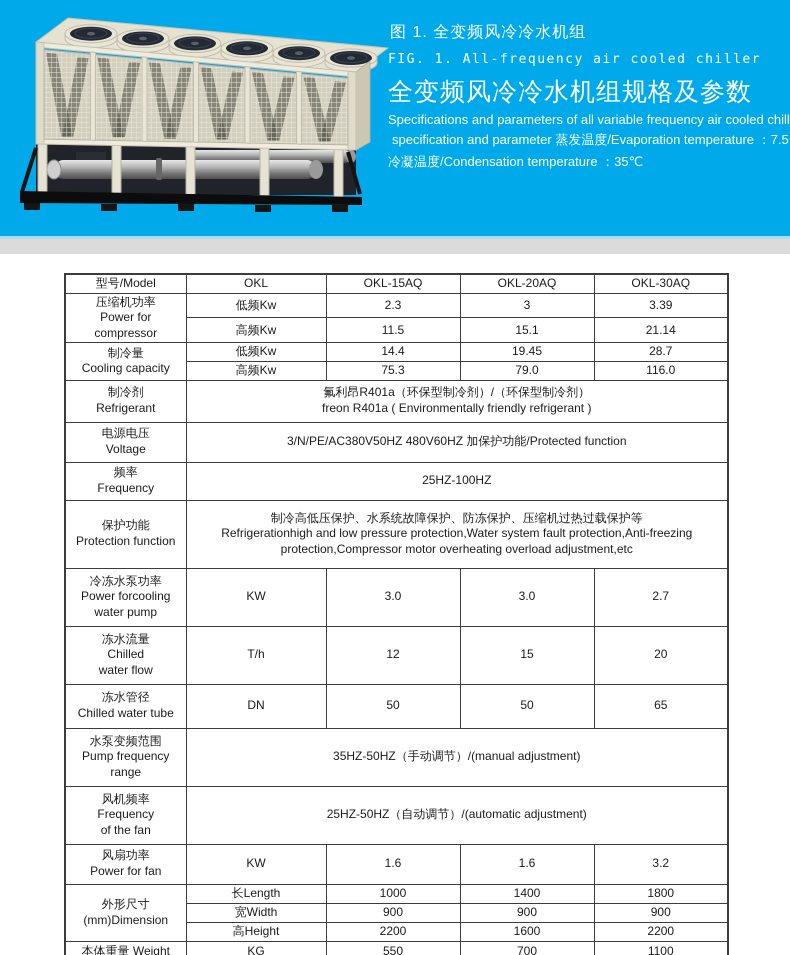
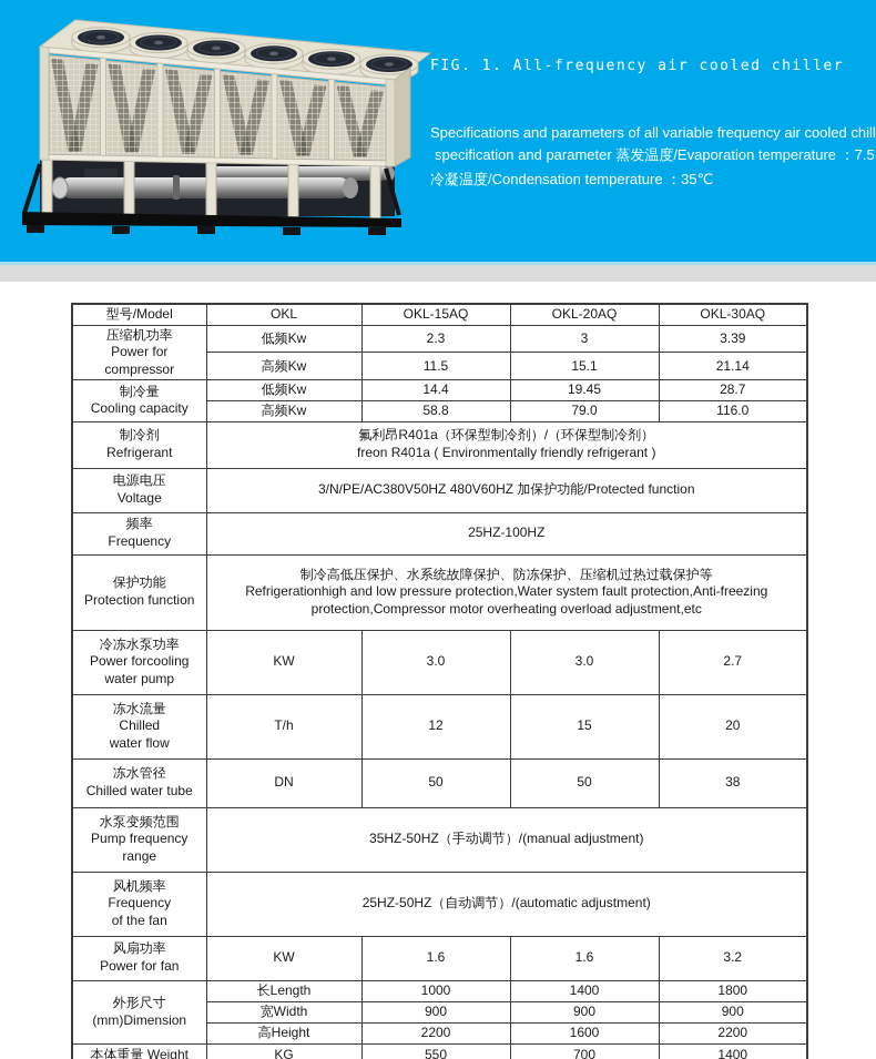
- 图 1. 全变频风冷冷水机组
  FIG. 1. All-frequency air cooled chiller
- 全变频风冷冷水机组规格及参数
  Specifications and parameters of all variable frequency air cooled chill
  specification and parameter 蒸发温度/Evaporation temperature ：7.5
  冷凝温度/Condensation temperature ：35℃
  型号/Model	OKL	OKL-15AQ	OKL-20AQ	OKL-30AQ
  压缩机功率 Power for compressor	低频Kw	2.3	3	3.39
  高频Kw	11.5	15.1	21.14
  制冷量 Cooling capacity	低频Kw	14.4	19.45	28.7
- 高频Kw	75.3	79.0	116.0
+ 高频Kw	58.8	79.0	116.0
  制冷剂 Refrigerant	氟利昂R401a（环保型制冷剂）/（环保型制冷剂） freon R401a ( Environmentally friendly refrigerant )
  电源电压 Voltage	3/N/PE/AC380V50HZ 480V60HZ 加保护功能/Protected function
  频率 Frequency	25HZ-100HZ
  保护功能 Protection function	制冷高低压保护、水系统故障保护、防冻保护、压缩机过热过载保护等 Refrigerationhigh and low pressure protection,Water system fault protection,Anti-freezing protection,Compressor motor overheating overload adjustment,etc
  冷冻水泵功率 Power forcooling water pump	KW	3.0	3.0	2.7
  冻水流量 Chilled water flow	T/h	12	15	20
- 冻水管径 Chilled water tube	DN	50	50	65
+ 冻水管径 Chilled water tube	DN	50	50	38
  水泵变频范围 Pump frequency range	35HZ-50HZ（手动调节）/(manual adjustment)
  风机频率 Frequency of the fan	25HZ-50HZ（自动调节）/(automatic adjustment)
  风扇功率 Power for fan	KW	1.6	1.6	3.2
  外形尺寸 (mm)Dimension	长Length	1000	1400	1800
  宽Width	900	900	900
  高Height	2200	1600	2200
- 本体重量 Weight	KG	550	700	1100
+ 本体重量 Weight	KG	550	700	1400
